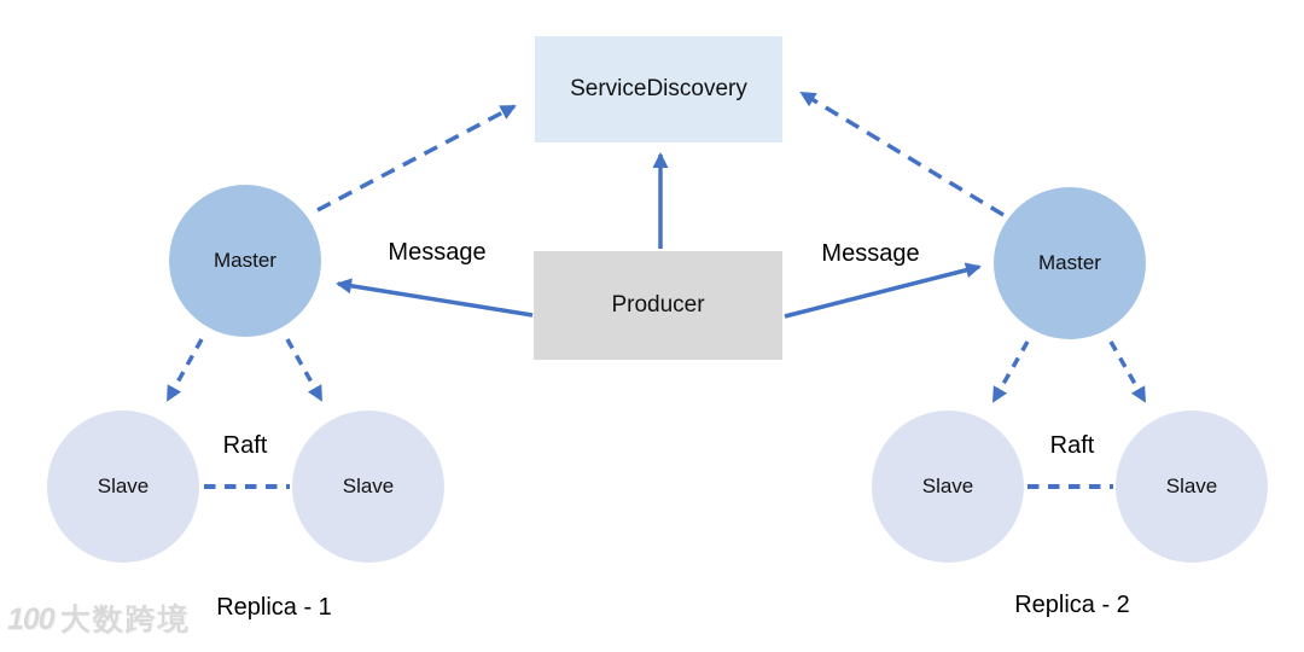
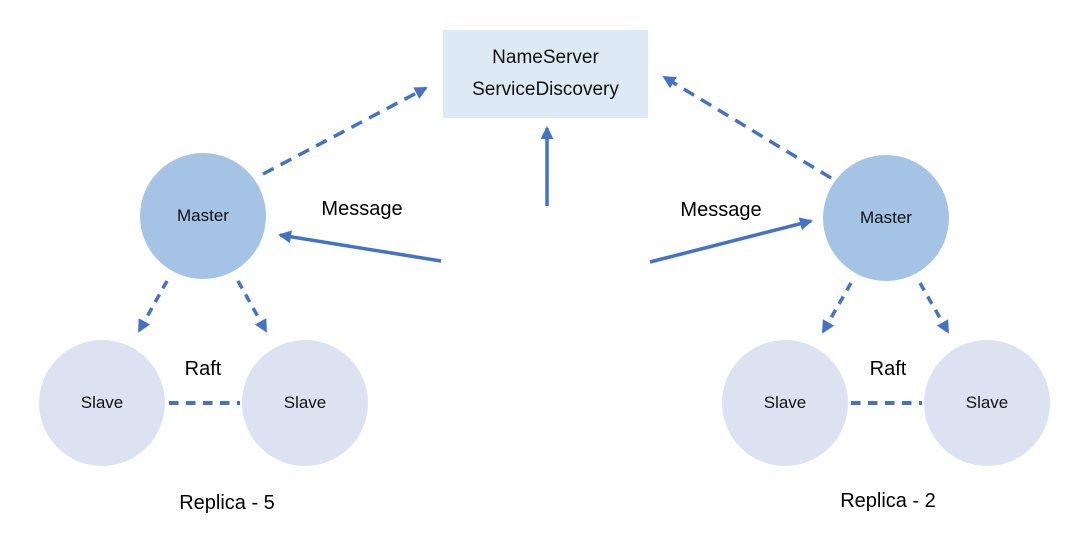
+ NameServer
  ServiceDiscovery
- Producer
  Master
  Slave
  Slave
  Master
  Slave
  Slave
  Message
  Message
  Raft
  Raft
- Replica - 1
+ Replica - 5
  Replica - 2
- 100
- 大数跨境
